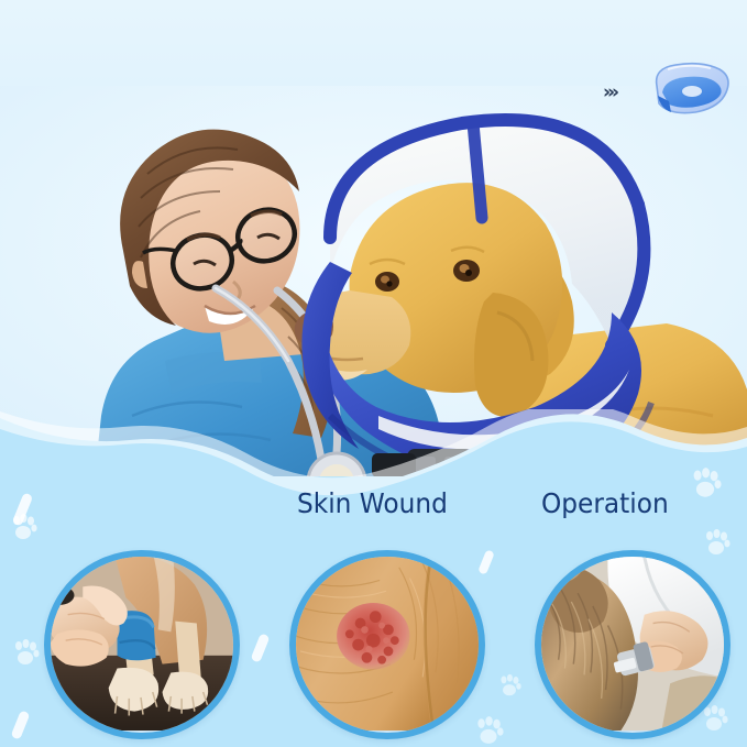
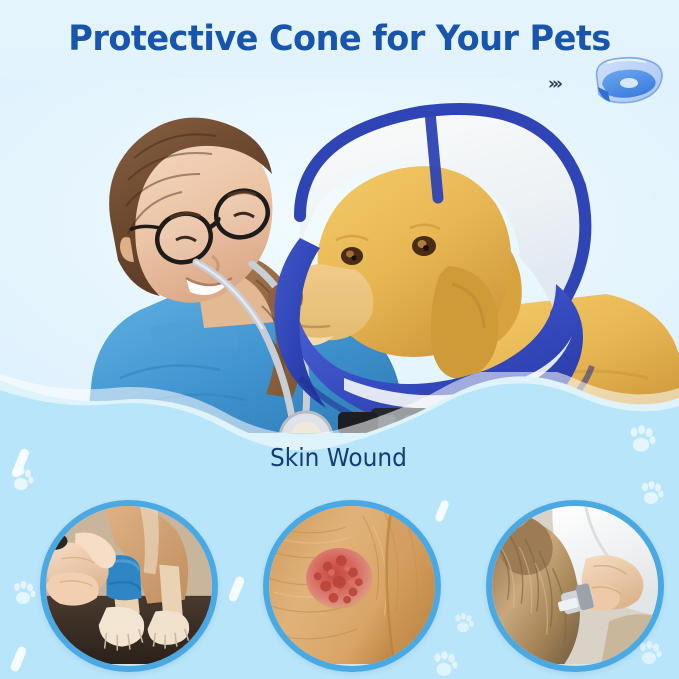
+ Protective Cone for Your Pets
  ›››
  Skin Wound
- Operation
